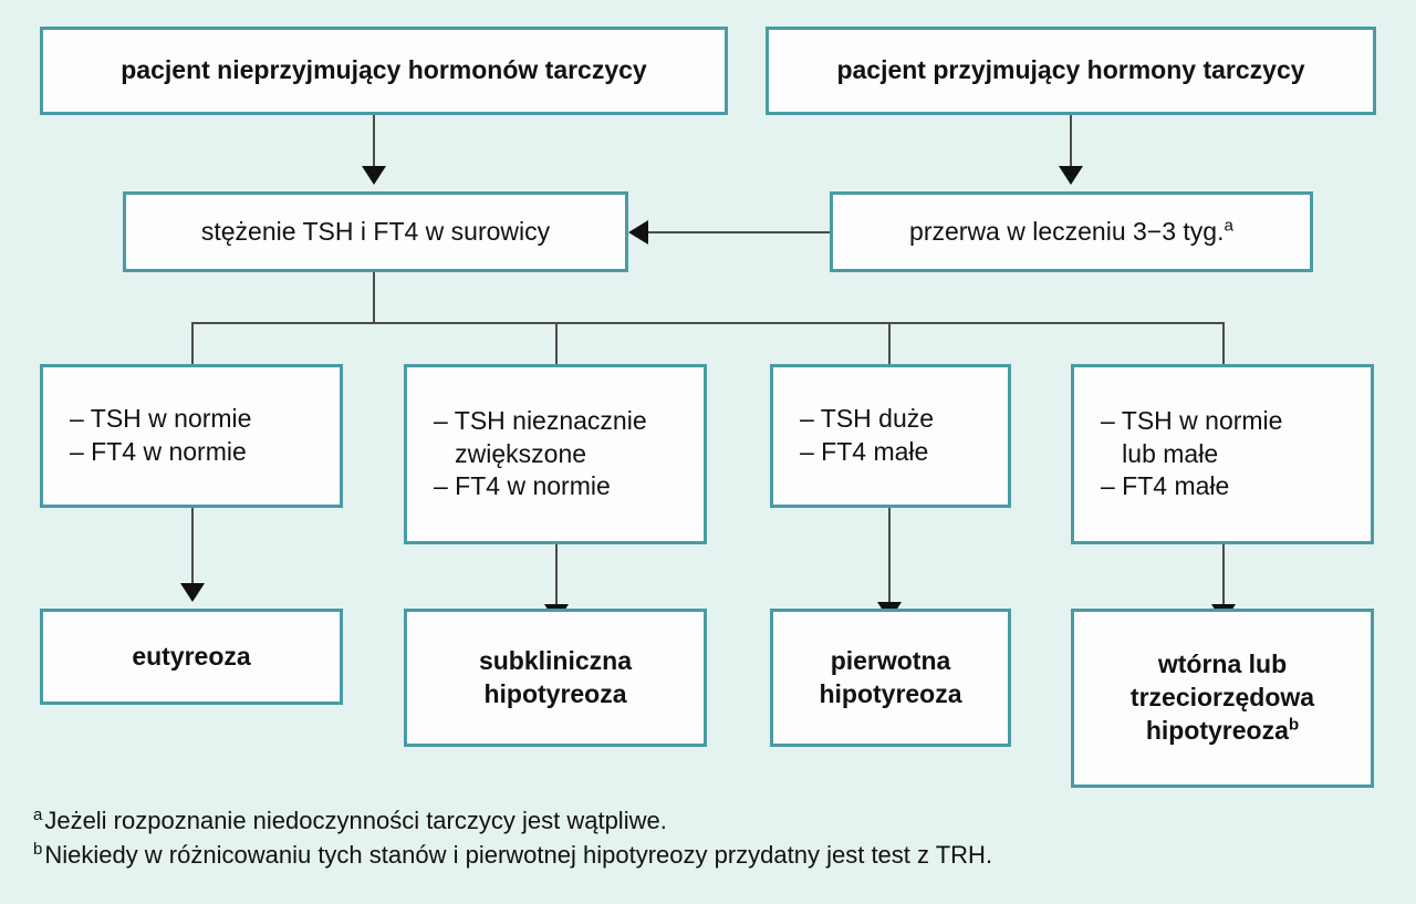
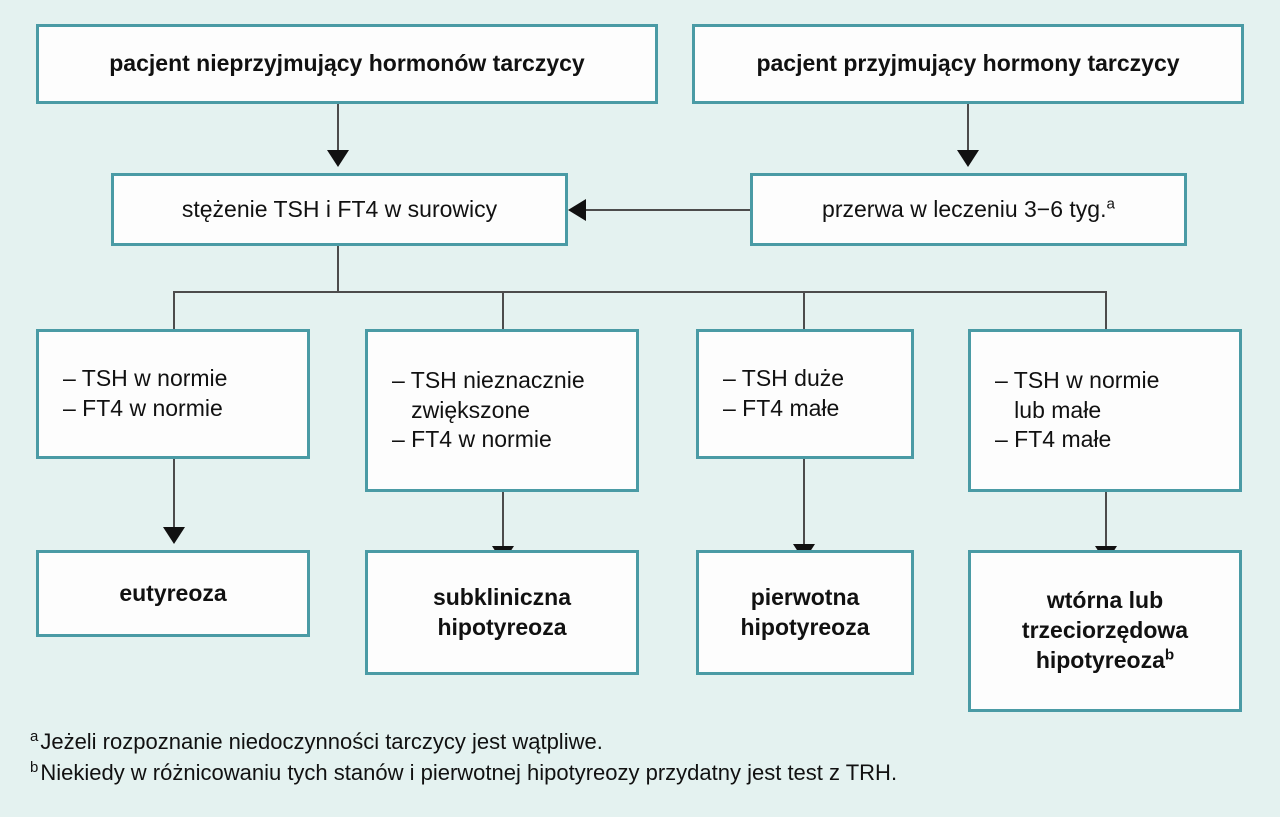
  pacjent nieprzyjmujący hormonów tarczycy
  pacjent przyjmujący hormony tarczycy
  stężenie TSH i FT4 w surowicy
- przerwa w leczeniu 3−3 tyg.a
+ przerwa w leczeniu 3−6 tyg.a
  – TSH w normie
  – FT4 w normie
  – TSH nieznacznie
  zwiększone
  – FT4 w normie
  – TSH duże
  – FT4 małe
  – TSH w normie
  lub małe
  – FT4 małe
  eutyreoza
  subkliniczna
  hipotyreoza
  pierwotna
  hipotyreoza
  wtórna lub
  trzeciorzędowa
  hipotyreozab
  aJeżeli rozpoznanie niedoczynności tarczycy jest wątpliwe.
  bNiekiedy w różnicowaniu tych stanów i pierwotnej hipotyreozy przydatny jest test z TRH.
